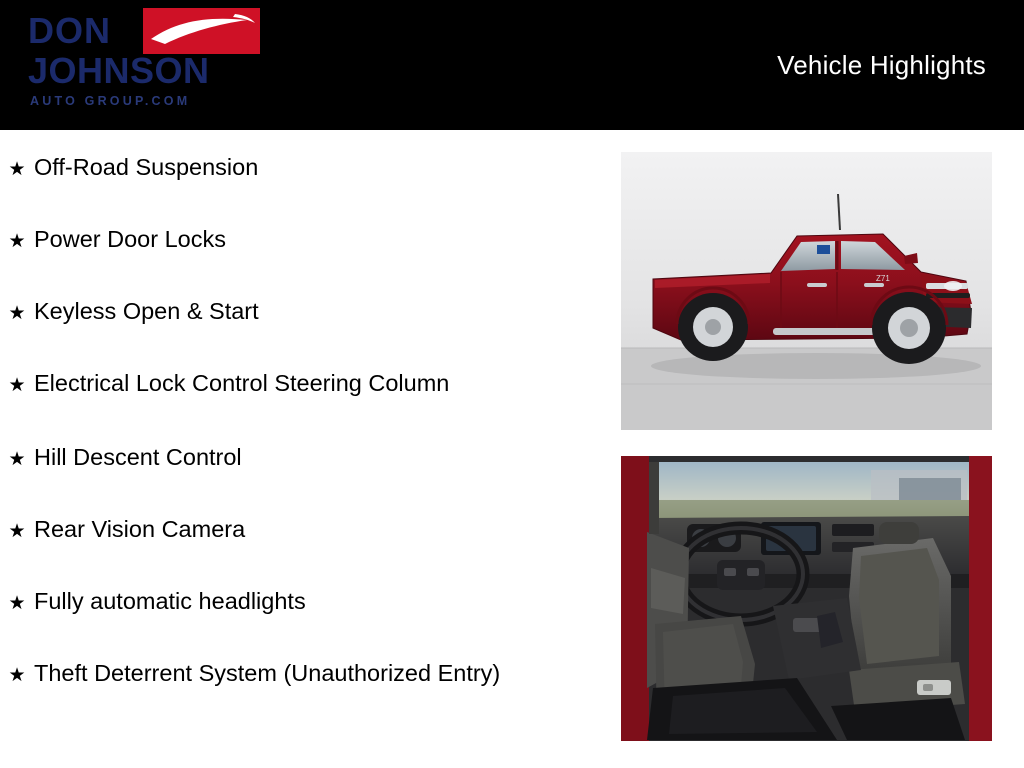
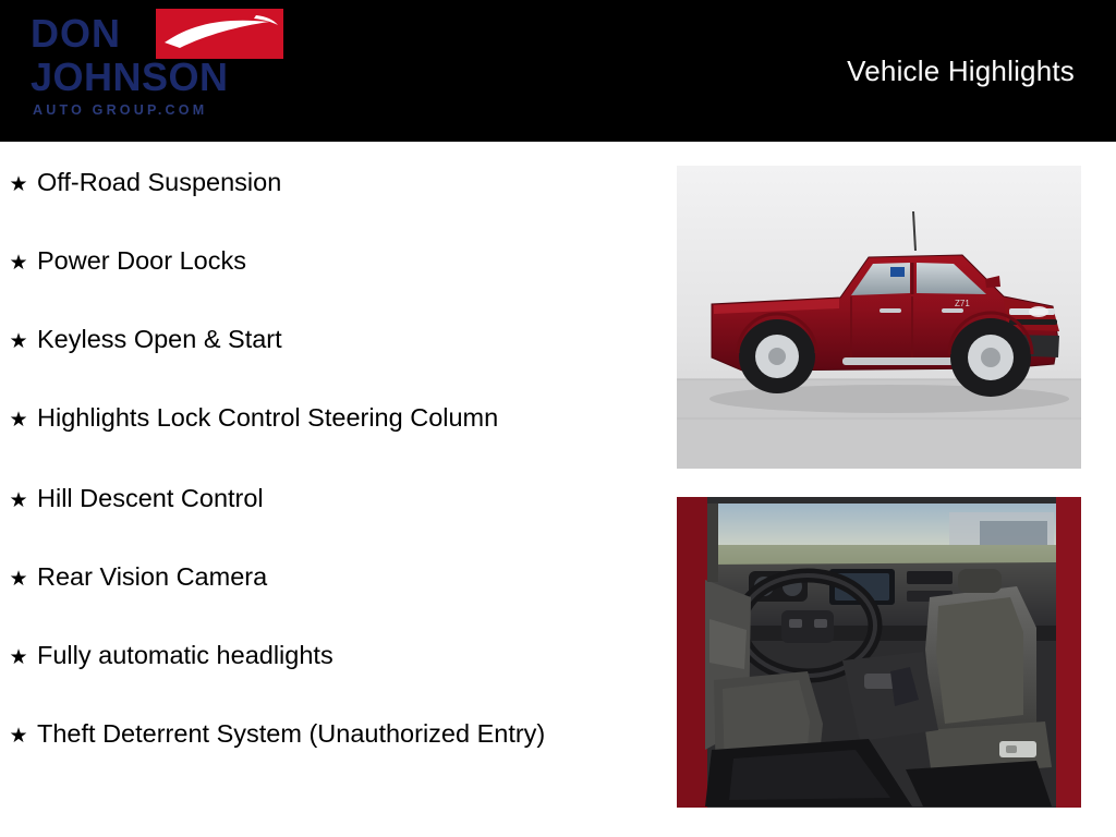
  DON
  JOHNSON
  AUTO GROUP.COM
  Vehicle Highlights
  ★
  Off-Road Suspension
  ★
  Power Door Locks
  ★
  Keyless Open & Start
  ★
- Electrical Lock Control Steering Column
+ Highlights Lock Control Steering Column
  ★
  Hill Descent Control
  ★
  Rear Vision Camera
  ★
  Fully automatic headlights
  ★
  Theft Deterrent System (Unauthorized Entry)
  Z71
